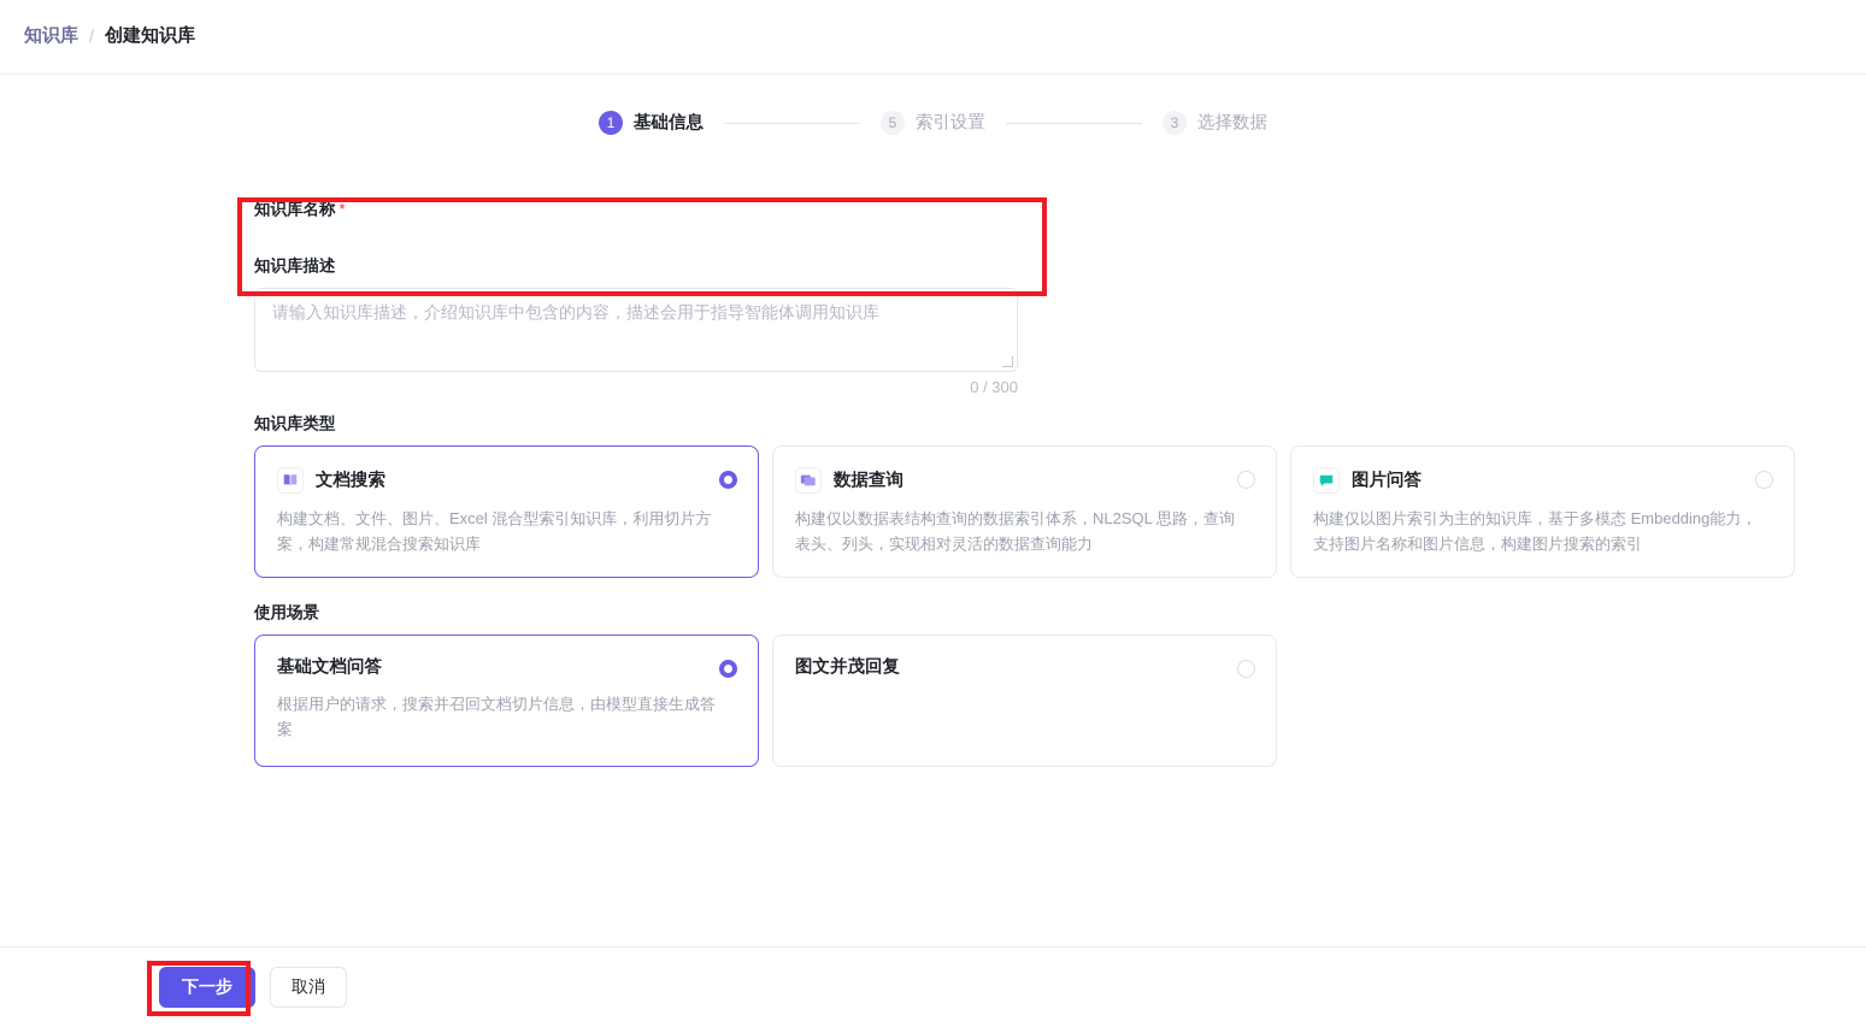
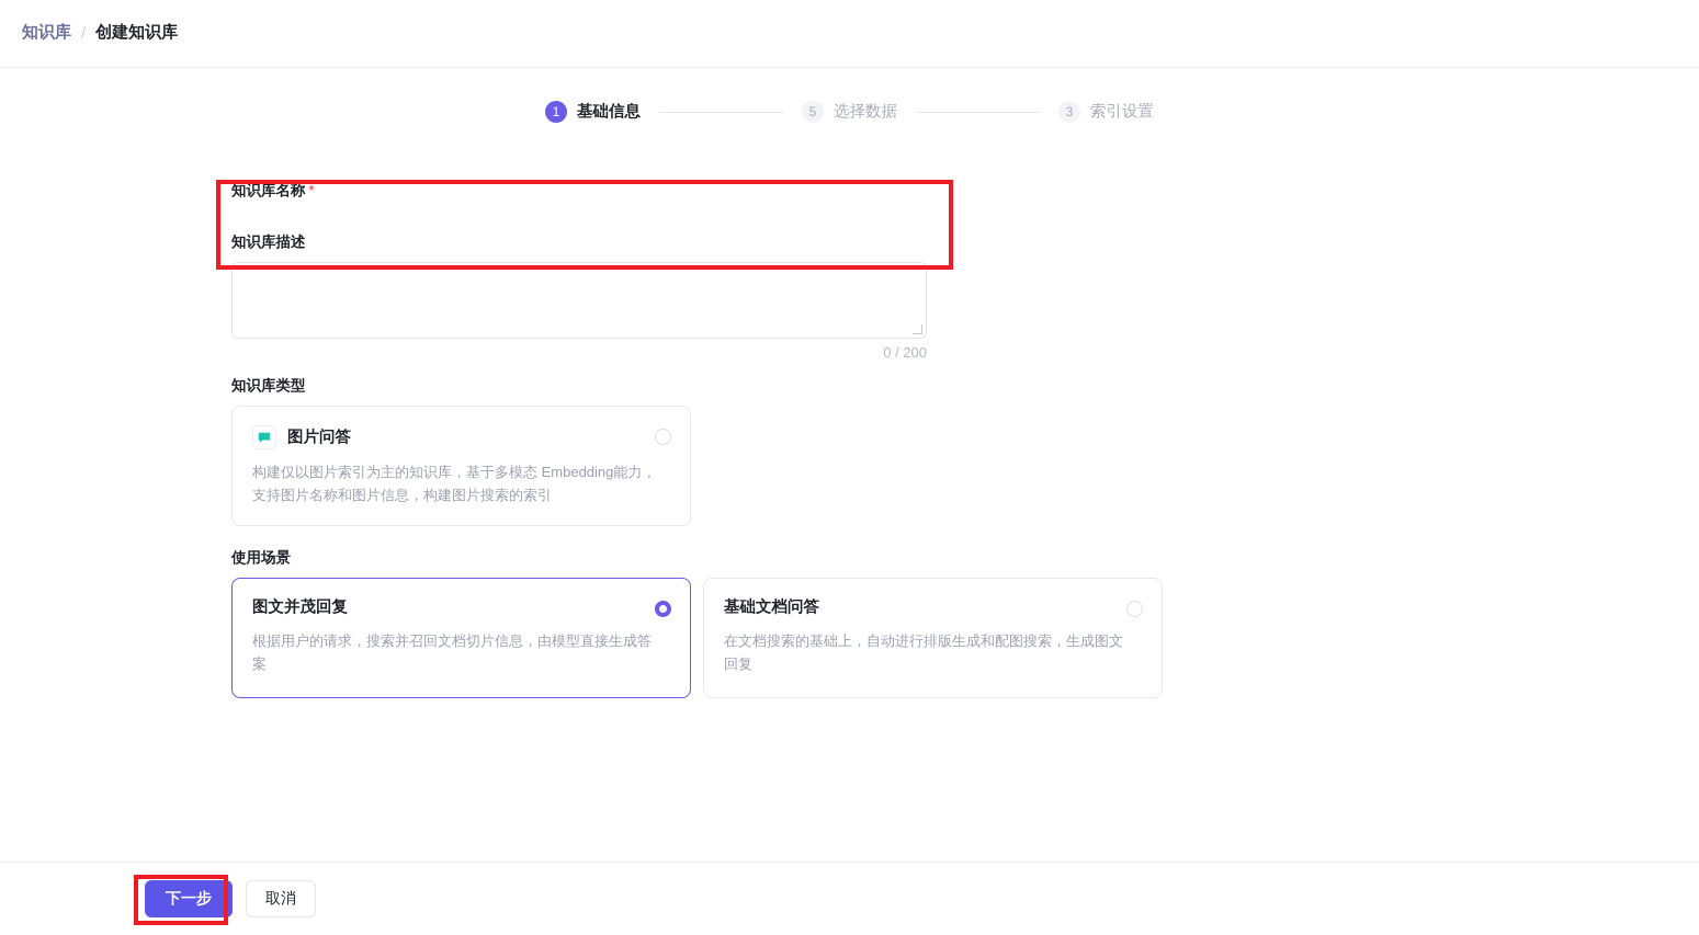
  知识库
  /
  创建知识库
  1
  基础信息
  5
- 索引设置
+ 选择数据
  3
- 选择数据
+ 索引设置
  知识库名称 *
  知识库描述
- 请输入知识库描述，介绍知识库中包含的内容，描述会用于指导智能体调用知识库
- 0 / 300
+ 0 / 200
  知识库类型
- 文档搜索
- 构建文档、文件、图片、Excel 混合型索引知识库，利用切片方案，构建常规混合搜索知识库
- 数据查询
- 构建仅以数据表结构查询的数据索引体系，NL2SQL 思路，查询表头、列头，实现相对灵活的数据查询能力
  图片问答
  构建仅以图片索引为主的知识库，基于多模态 Embedding能力，支持图片名称和图片信息，构建图片搜索的索引
  使用场景
- 基础文档问答
+ 图文并茂回复
  根据用户的请求，搜索并召回文档切片信息，由模型直接生成答案
- 图文并茂回复
+ 基础文档问答
+ 在文档搜索的基础上，自动进行排版生成和配图搜索，生成图文回复
  下一步
  取消
